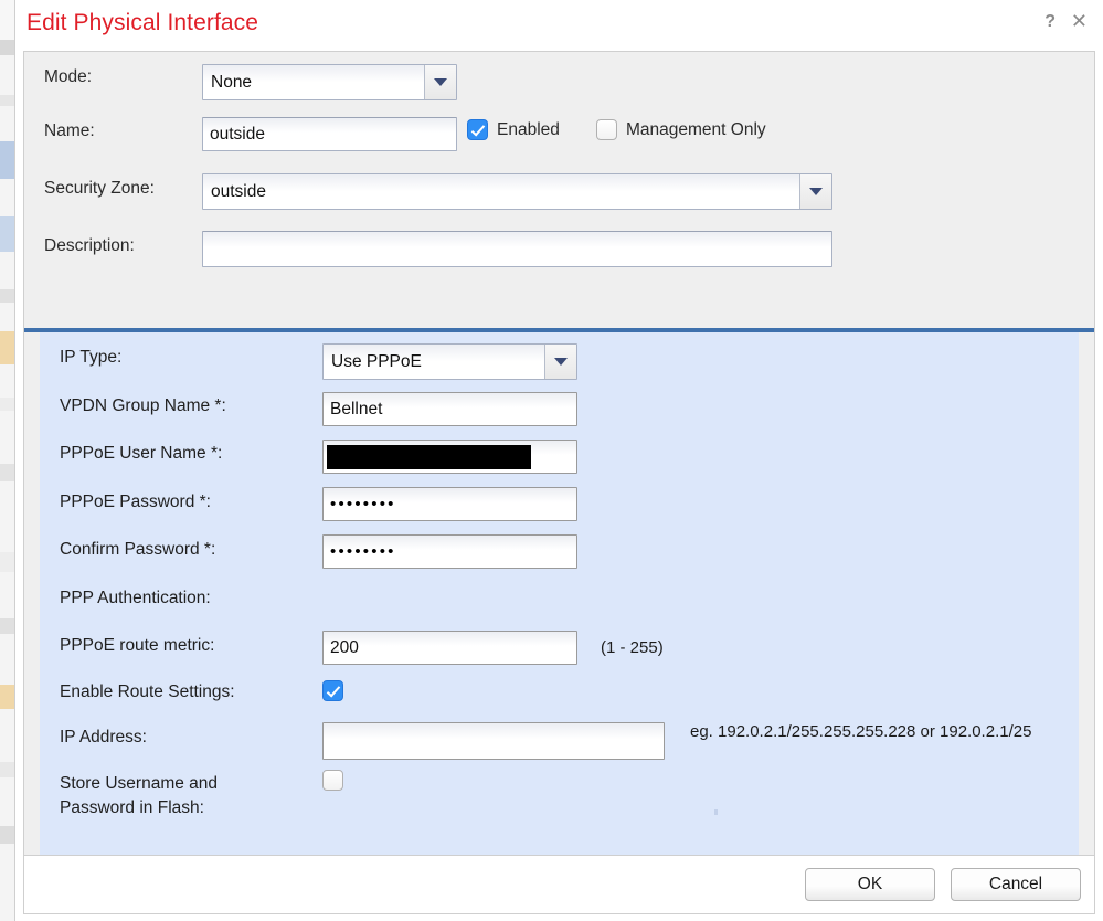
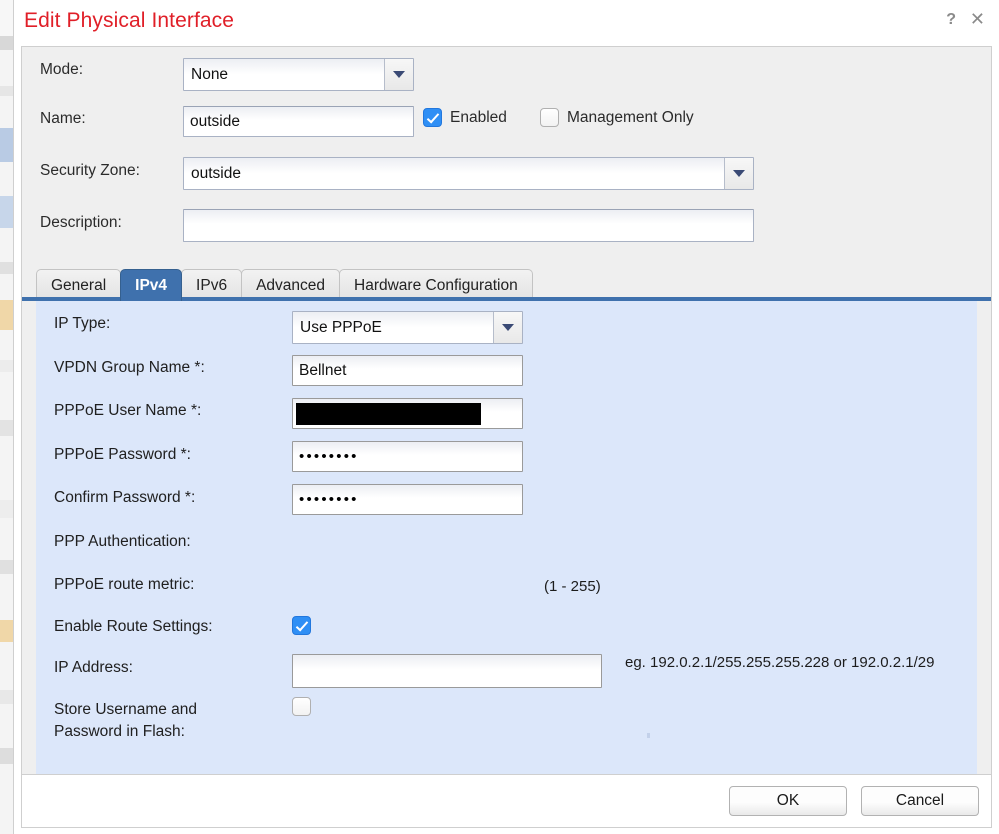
  Edit Physical Interface
  ?
  ✕
  Mode:
  None
  Name:
  outside
  Enabled
  Management Only
  Security Zone:
  outside
  Description:
+ General
+ IPv4
+ IPv6
+ Advanced
+ Hardware Configuration
  IP Type:
  Use PPPoE
  VPDN Group Name *:
  Bellnet
  PPPoE User Name *:
  PPPoE Password *:
  ••••••••
  Confirm Password *:
  ••••••••
  PPP Authentication:
  PPPoE route metric:
- 200
  (1 - 255)
  Enable Route Settings:
  IP Address:
- eg. 192.0.2.1/255.255.255.228 or 192.0.2.1/25
+ eg. 192.0.2.1/255.255.255.228 or 192.0.2.1/29
  Store Username and Password in Flash:
  OK
  Cancel
